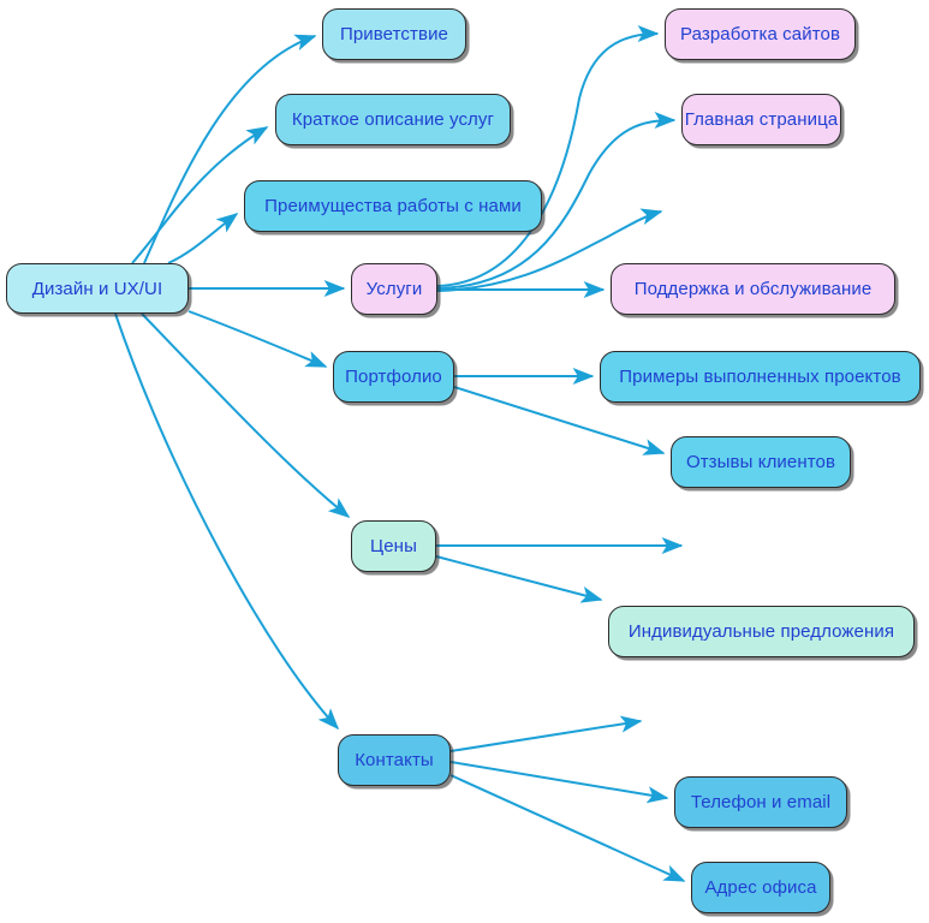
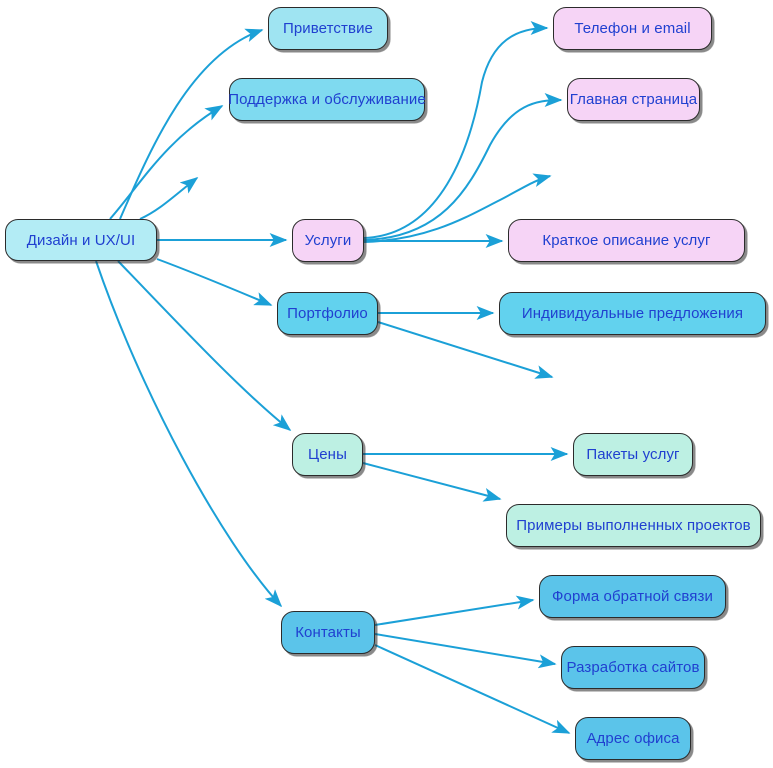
  Дизайн и UX/UI
  Приветствие
- Краткое описание услуг
+ Поддержка и обслуживание
- Преимущества работы с нами
  Услуги
- Разработка сайтов
+ Телефон и email
  Главная страница
- Поддержка и обслуживание
+ Краткое описание услуг
  Портфолио
- Примеры выполненных проектов
+ Индивидуальные предложения
- Отзывы клиентов
  Цены
+ Пакеты услуг
- Индивидуальные предложения
+ Примеры выполненных проектов
  Контакты
+ Форма обратной связи
- Телефон и email
+ Разработка сайтов
  Адрес офиса
